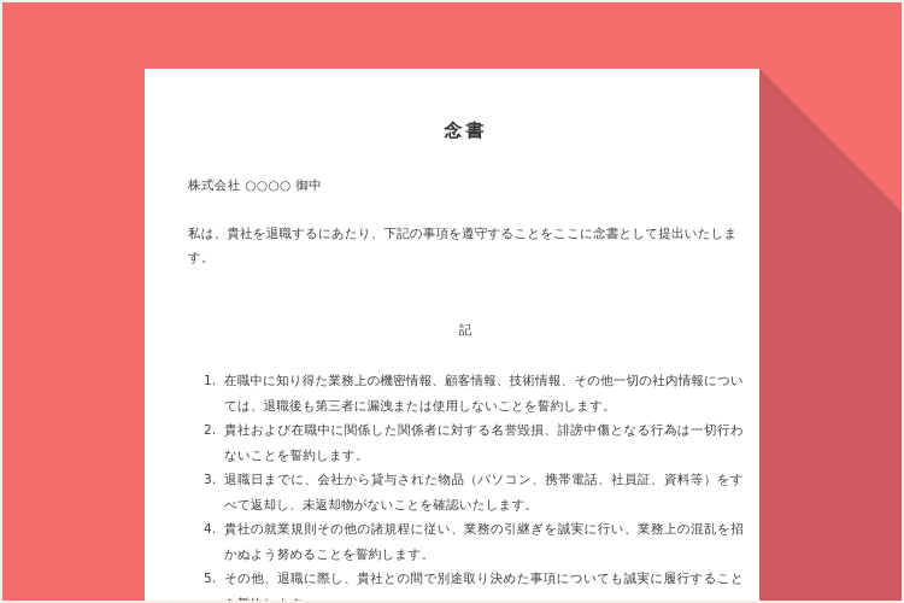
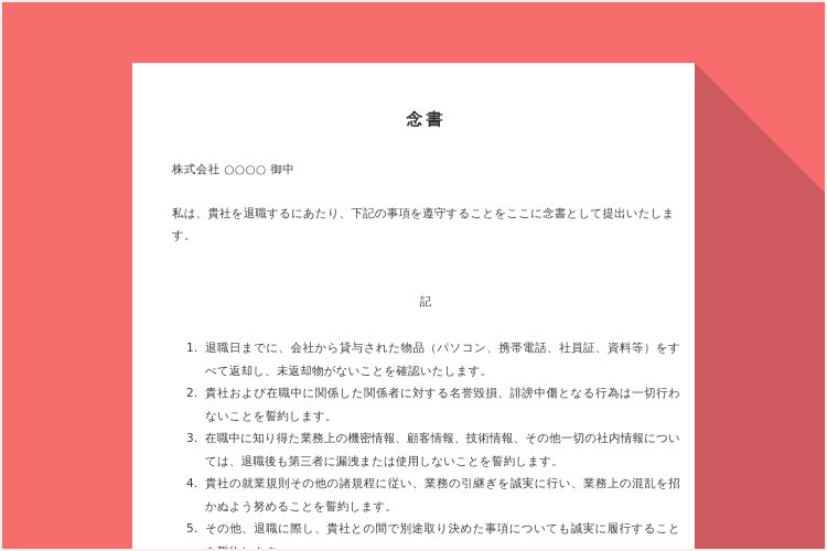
  念書
  株式会社 ○○○○ 御中
  私は、貴社を退職するにあたり、下記の事項を遵守することをここに念書として提出いたします。
  記
- 在職中に知り得た業務上の機密情報、顧客情報、技術情報、その他一切の社内情報については、退職後も第三者に漏洩または使用しないことを誓約します。
+ 退職日までに、会社から貸与された物品（パソコン、携帯電話、社員証、資料等）をすべて返却し、未返却物がないことを確認いたします。
  貴社および在職中に関係した関係者に対する名誉毀損、誹謗中傷となる行為は一切行わないことを誓約します。
- 退職日までに、会社から貸与された物品（パソコン、携帯電話、社員証、資料等）をすべて返却し、未返却物がないことを確認いたします。
+ 在職中に知り得た業務上の機密情報、顧客情報、技術情報、その他一切の社内情報については、退職後も第三者に漏洩または使用しないことを誓約します。
  貴社の就業規則その他の諸規程に従い、業務の引継ぎを誠実に行い、業務上の混乱を招かぬよう努めることを誓約します。
  その他、退職に際し、貴社との間で別途取り決めた事項についても誠実に履行すること
